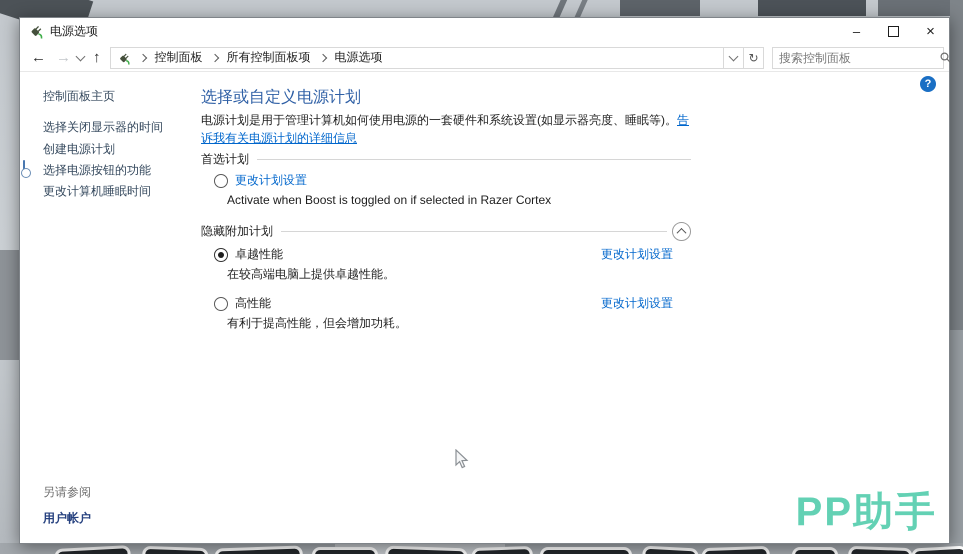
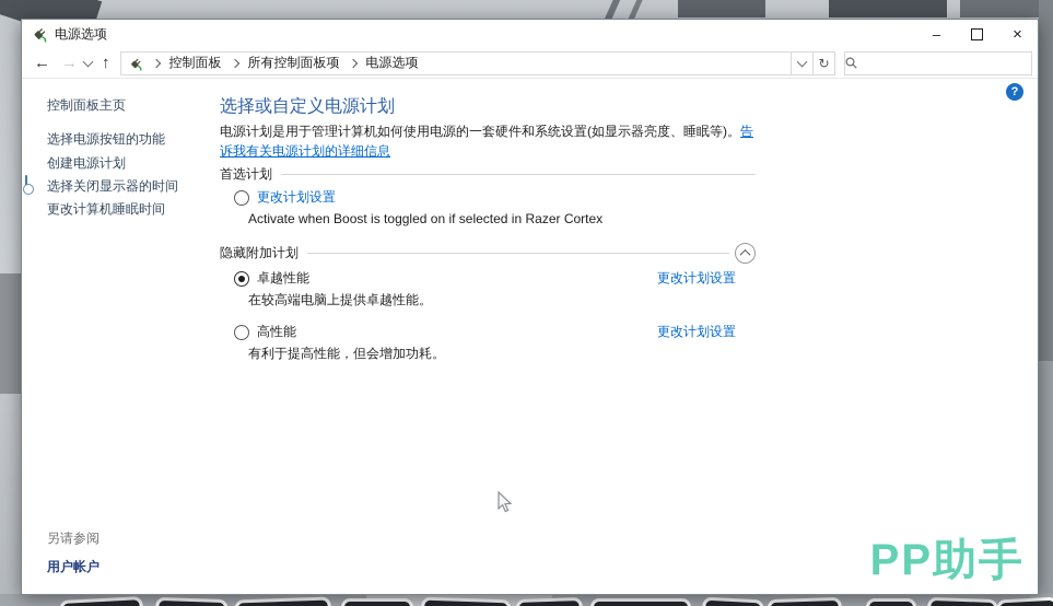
  电源选项
  –
  ×
  ←
  →
  ↑
  控制面板
  所有控制面板项
  电源选项
  ↻
- 搜索控制面板
  ?
  控制面板主页
- 选择关闭显示器的时间
+ 选择电源按钮的功能
  创建电源计划
- 选择电源按钮的功能
+ 选择关闭显示器的时间
  更改计算机睡眠时间
  另请参阅
  用户帐户
  选择或自定义电源计划
  电源计划是用于管理计算机如何使用电源的一套硬件和系统设置(如显示器亮度、睡眠等)。告诉我有关电源计划的详细信息
  首选计划
  更改计划设置
  Activate when Boost is toggled on if selected in Razer Cortex
  隐藏附加计划
  卓越性能
  更改计划设置
  在较高端电脑上提供卓越性能。
  高性能
  更改计划设置
  有利于提高性能，但会增加功耗。
  PP助手
